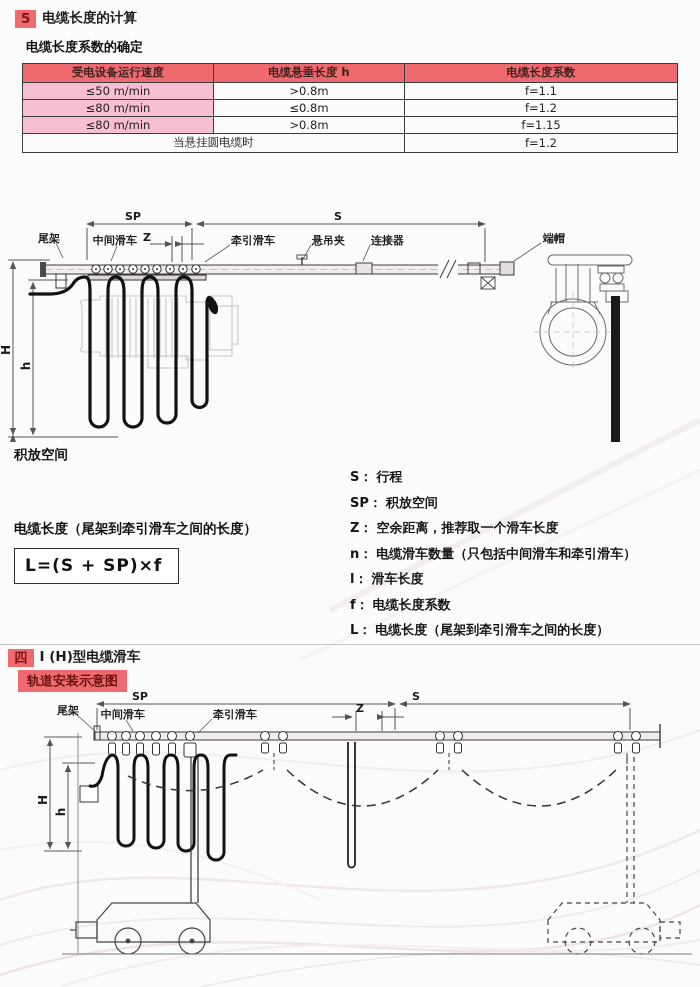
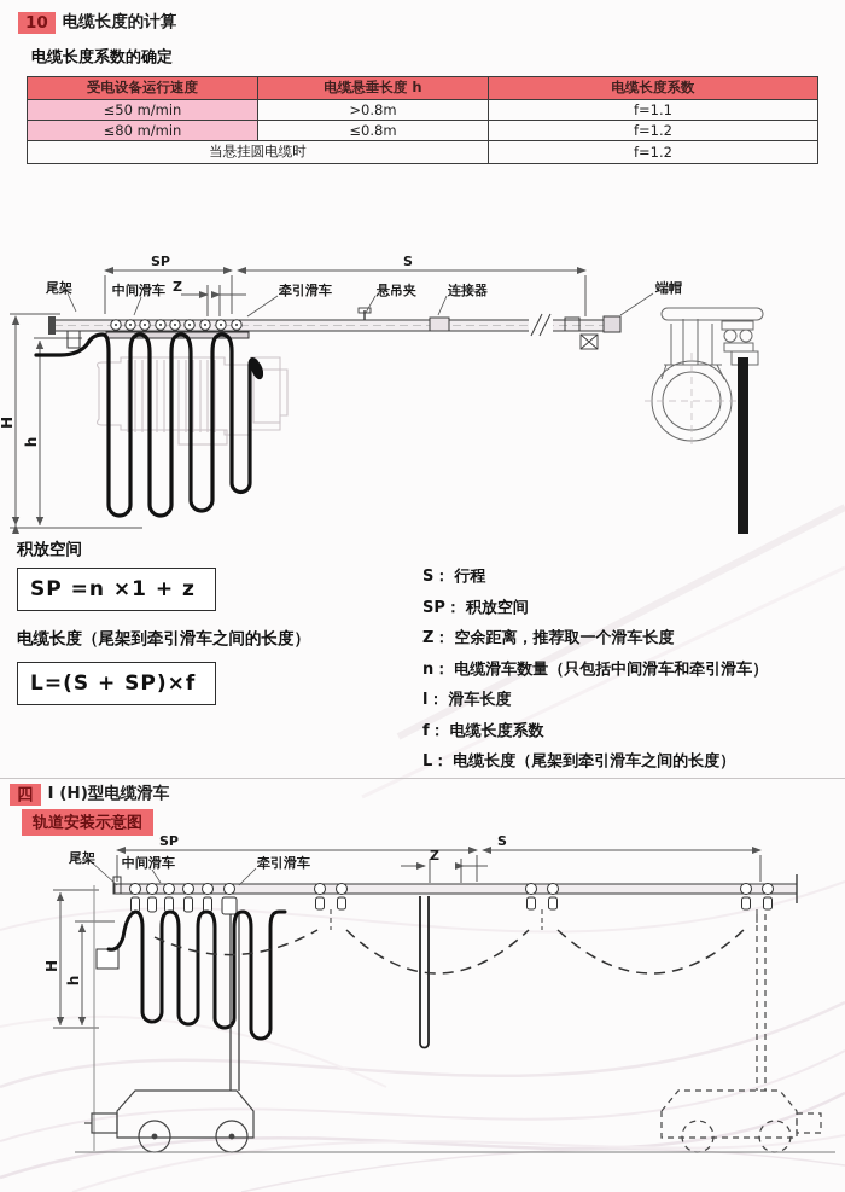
  SP
  S
  Z
  尾架
  中间滑车
  牵引滑车
  悬吊夹
  连接器
  端帽
  SP
  S
  Z
  尾架
  中间滑车
  牵引滑车
- 5
+ 10
  电缆长度的计算
  电缆长度系数的确定
  受电设备运行速度	电缆悬垂长度 h	电缆长度系数
  ≤50 m/min	>0.8m	f=1.1
  ≤80 m/min	≤0.8m	f=1.2
- ≤80 m/min	>0.8m	f=1.15
  当悬挂圆电缆时	f=1.2
  积放空间
+ SP =n ×1 + z
  电缆长度（尾架到牵引滑车之间的长度）
  L=(S + SP)×f
  S： 行程
  SP： 积放空间
  Z： 空余距离，推荐取一个滑车长度
  n： 电缆滑车数量（只包括中间滑车和牵引滑车）
  l： 滑车长度
  f： 电缆长度系数
  L： 电缆长度（尾架到牵引滑车之间的长度）
  四
  I (H)型电缆滑车
  轨道安装示意图
